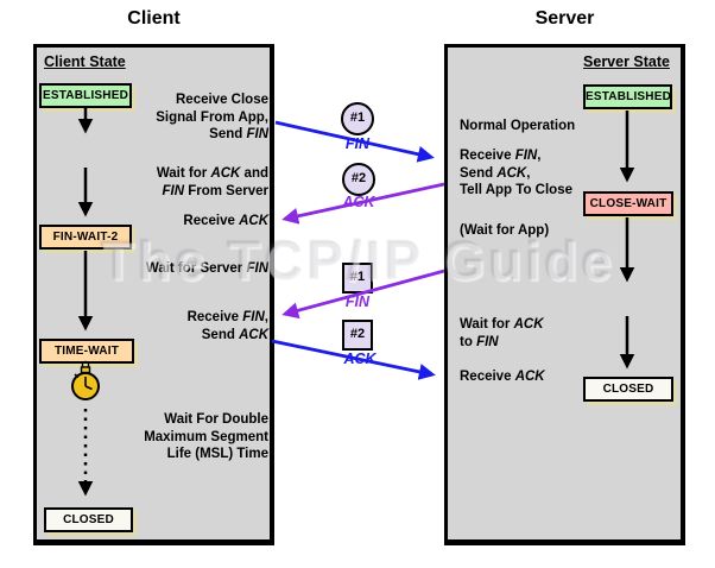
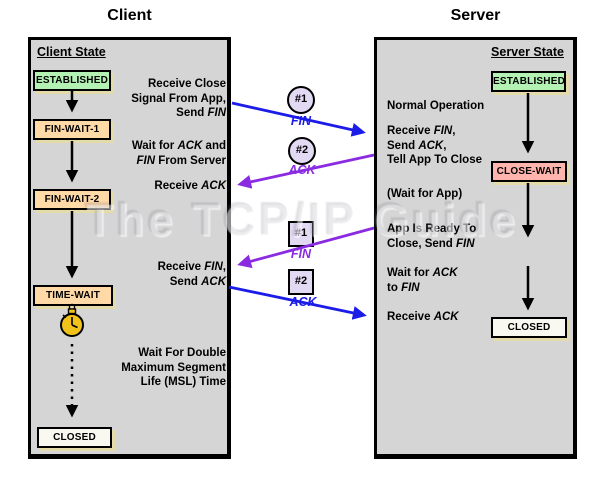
  Client
  Server
  Client State
  ESTABLISHED
+ FIN-WAIT-1
  FIN-WAIT-2
  TIME-WAIT
  CLOSED
  Receive Close
  Signal From App,
  Send FIN
  Wait for ACK and
  FIN From Server
  Receive ACK
- Wait for Server FIN
  Receive FIN,
  Send ACK
  Wait For Double
  Maximum Segment
  Life (MSL) Time
  Server State
  ESTABLISHED
  CLOSE-WAIT
  CLOSED
  Normal Operation
  Receive FIN,
  Send ACK,
  Tell App To Close
  (Wait for App)
+ App Is Ready To
+ Close, Send FIN
  Wait for ACK
  to FIN
  Receive ACK
  #1
  #2
  #1
  FIN
  #2
  The TCP/IP Guide
